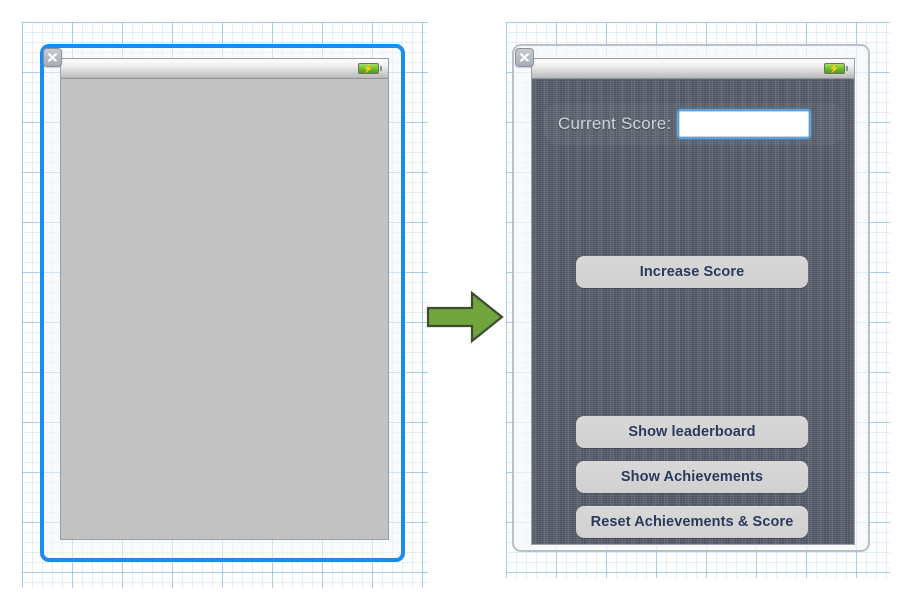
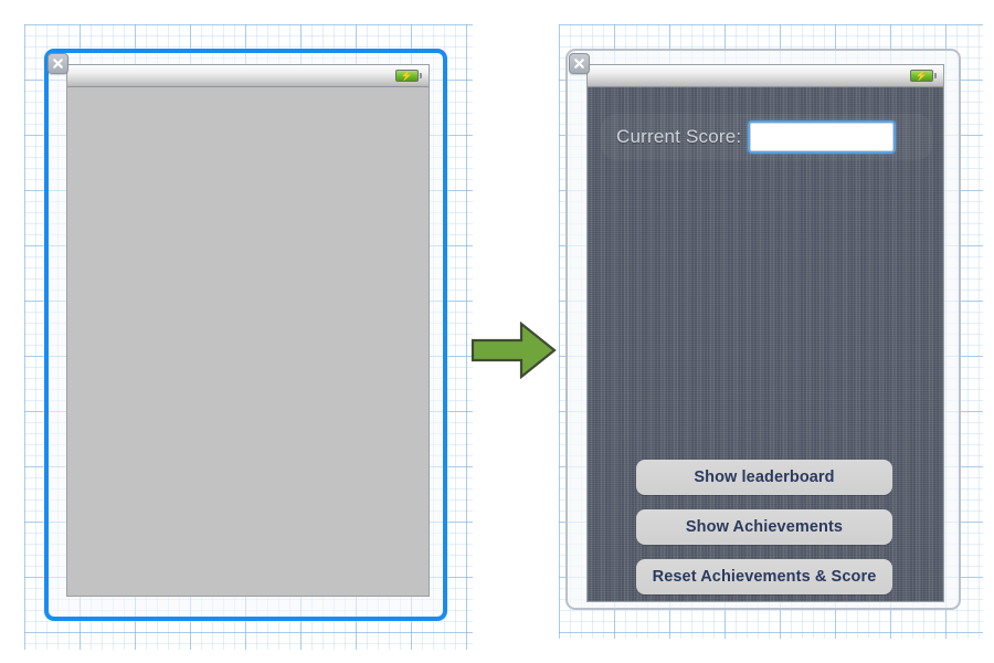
  ⚡
  ⚡
  Current Score:
- Increase Score
  Show leaderboard
  Show Achievements
  Reset Achievements & Score
